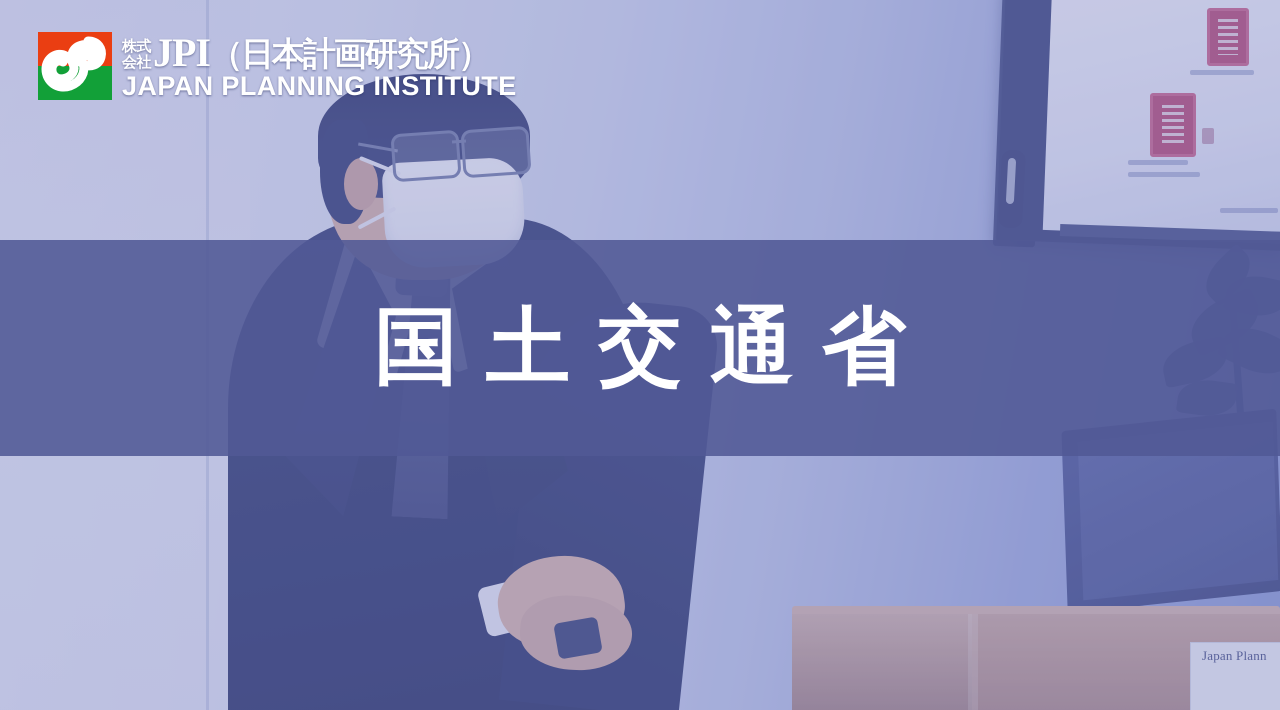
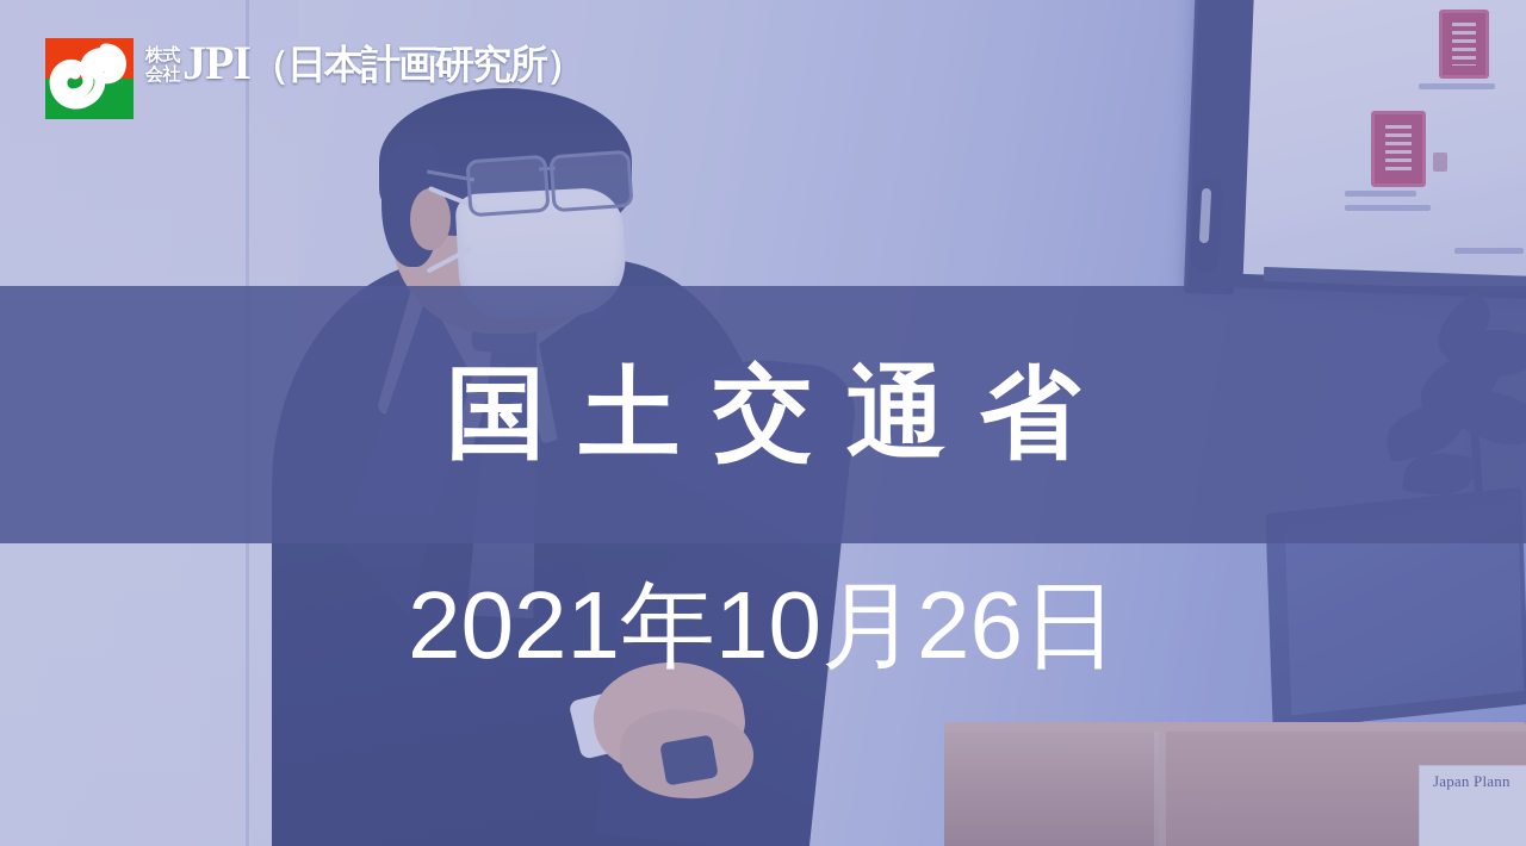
  Japan Plann
  株式
  会社
  JPI
  （日本計画研究所）
- JAPAN PLANNING INSTITUTE
  国土交通省
+ 2021年10月26日
